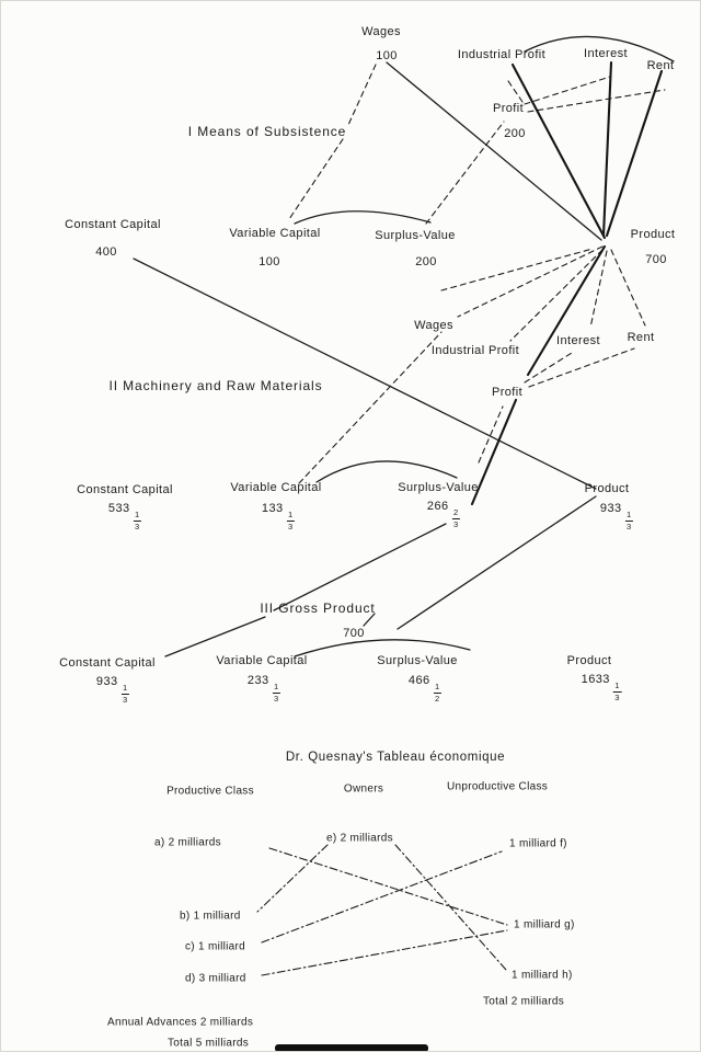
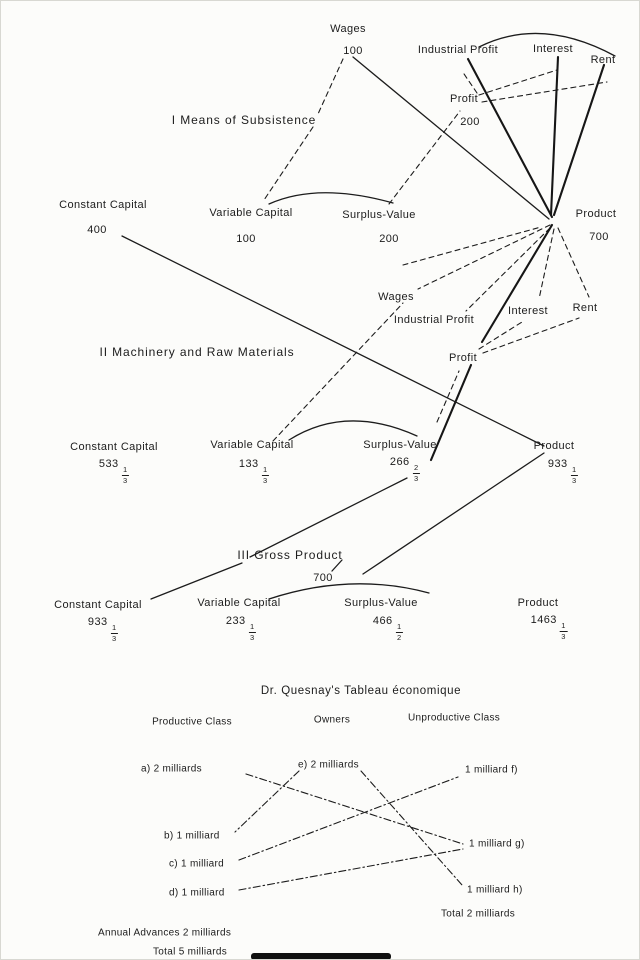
  I Means of Subsistence
  Wages
  100
  Industrial Profit
  Interest
  Rent
  Profit
  200
  Constant Capital
  400
  Variable Capital
  100
  Surplus-Value
  200
  Product
  700
  II Machinery and Raw Materials
  Wages
  Industrial Profit
  Interest
  Rent
  Profit
  Constant Capital
  533
  1
  3
  Variable Capital
  133
  1
  3
  Surplus-Value
  266
  2
  3
  Product
  933
  1
  3
  III Gross Product
  700
  Constant Capital
  933
  1
  3
  Variable Capital
  233
  1
  3
  Surplus-Value
  466
  1
  2
  Product
- 1633
+ 1463
  1
  3
  Dr. Quesnay's Tableau économique
  Productive Class
  Owners
  Unproductive Class
  a) 2 milliards
  e) 2 milliards
  1 milliard f)
  b) 1 milliard
  c) 1 milliard
- d) 3 milliard
+ d) 1 milliard
  1 milliard g)
  1 milliard h)
  Total 2 milliards
  Annual Advances 2 milliards
  Total 5 milliards
